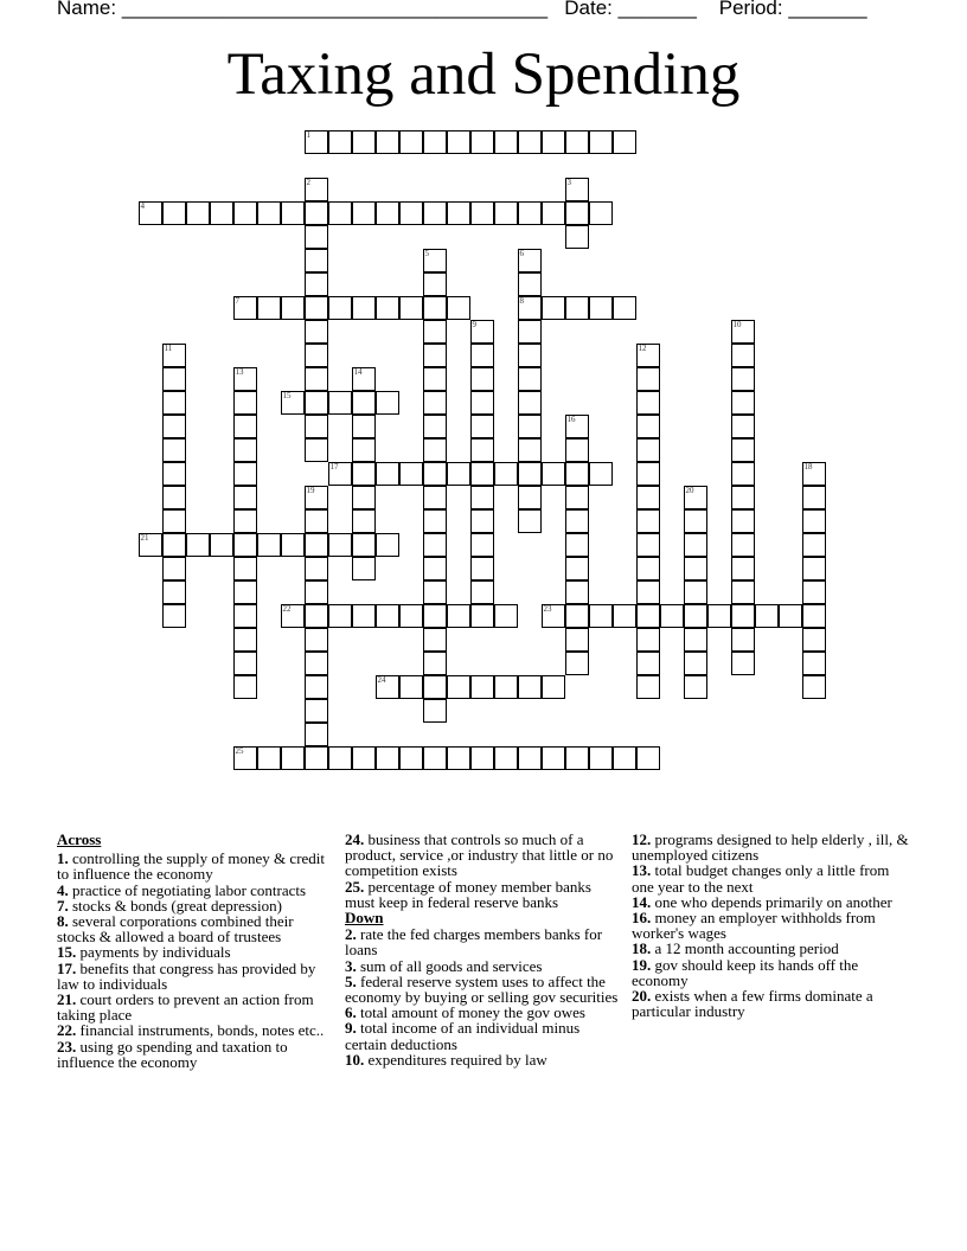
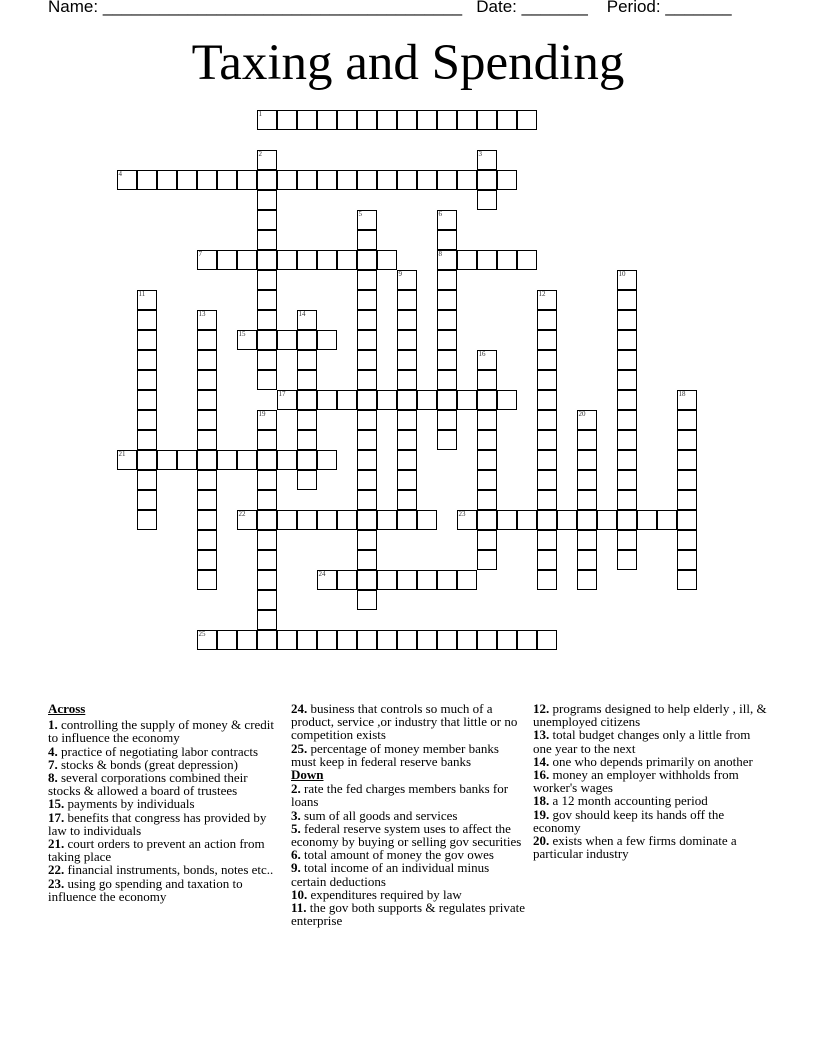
  Name: ______________________________________ Date: _______ Period: _______
  Taxing and Spending
  1
  2
  3
  4
  5
  6
  8
  7
  9
  10
  11
  12
  13
  14
  15
  16
  17
  18
  19
  20
  21
  22
  23
  24
  25
  Across
  1. controlling the supply of money & credit to influence the economy
  4. practice of negotiating labor contracts
  7. stocks & bonds (great depression)
  8. several corporations combined their stocks & allowed a board of trustees
  15. payments by individuals
  17. benefits that congress has provided by law to individuals
  21. court orders to prevent an action from taking place
  22. financial instruments, bonds, notes etc..
  23. using go spending and taxation to influence the economy
  24. business that controls so much of a product, service ,or industry that little or no competition exists
  25. percentage of money member banks must keep in federal reserve banks
  Down
  2. rate the fed charges members banks for loans
  3. sum of all goods and services
  5. federal reserve system uses to affect the economy by buying or selling gov securities
  6. total amount of money the gov owes
  9. total income of an individual minus certain deductions
  10. expenditures required by law
+ 11. the gov both supports & regulates private enterprise
  12. programs designed to help elderly , ill, & unemployed citizens
  13. total budget changes only a little from one year to the next
  14. one who depends primarily on another
  16. money an employer withholds from worker's wages
  18. a 12 month accounting period
  19. gov should keep its hands off the economy
  20. exists when a few firms dominate a particular industry
